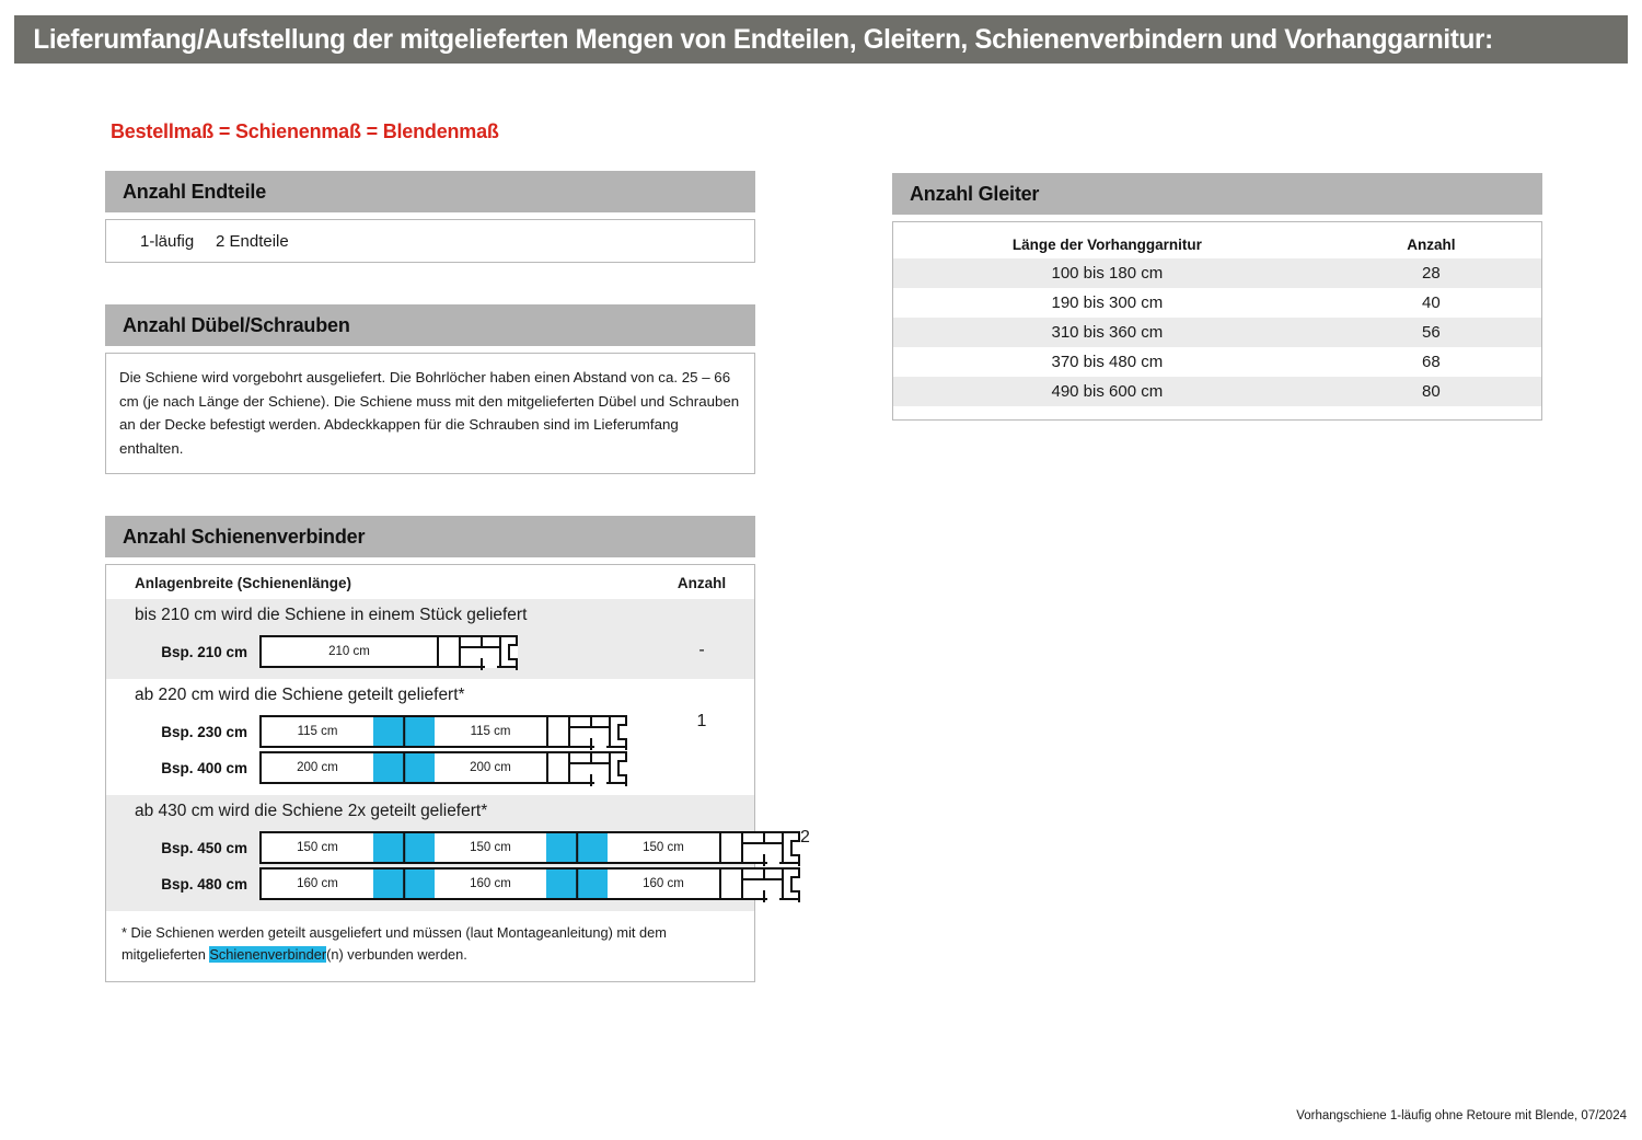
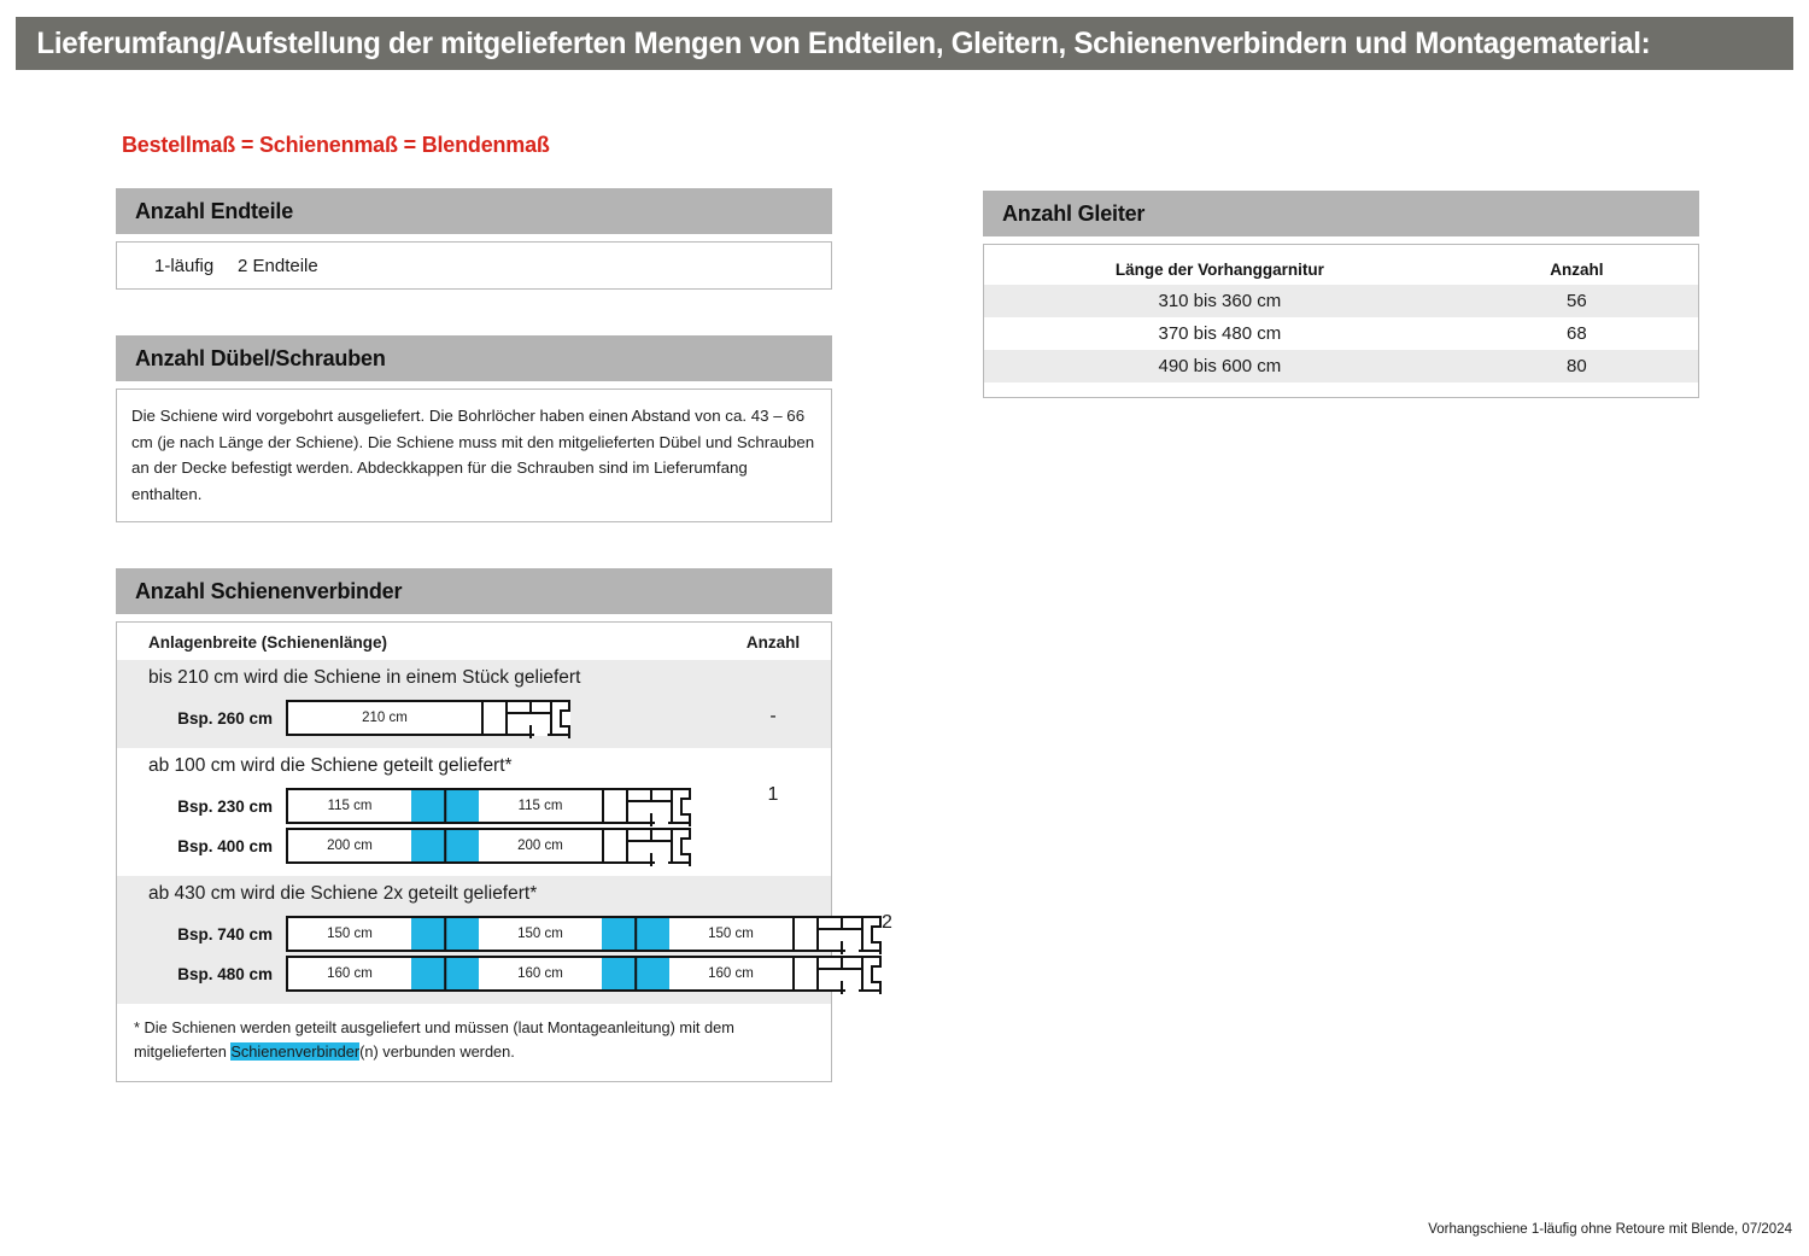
- Lieferumfang/Aufstellung der mitgelieferten Mengen von Endteilen, Gleitern, Schienenverbindern und Vorhanggarnitur:
+ Lieferumfang/Aufstellung der mitgelieferten Mengen von Endteilen, Gleitern, Schienenverbindern und Montagematerial:
  Bestellmaß = Schienenmaß = Blendenmaß
  Anzahl Endteile
  1-läufig
  2 Endteile
  Anzahl Dübel/Schrauben
- Die Schiene wird vorgebohrt ausgeliefert. Die Bohrlöcher haben einen Abstand von ca. 25 – 66 cm (je nach Länge der Schiene). Die Schiene muss mit den mitgelieferten Dübel und Schrauben an der Decke befestigt werden. Abdeckkappen für die Schrauben sind im Lieferumfang enthalten.
+ Die Schiene wird vorgebohrt ausgeliefert. Die Bohrlöcher haben einen Abstand von ca. 43 – 66 cm (je nach Länge der Schiene). Die Schiene muss mit den mitgelieferten Dübel und Schrauben an der Decke befestigt werden. Abdeckkappen für die Schrauben sind im Lieferumfang enthalten.
  Anzahl Schienenverbinder
  Anlagenbreite (Schienenlänge)
  Anzahl
  bis 210 cm wird die Schiene in einem Stück geliefert
- Bsp. 210 cm
+ Bsp. 260 cm
  210 cm
  -
- ab 220 cm wird die Schiene geteilt geliefert*
+ ab 100 cm wird die Schiene geteilt geliefert*
  Bsp. 230 cm
  115 cm
  115 cm
  Bsp. 400 cm
  200 cm
  200 cm
  1
  ab 430 cm wird die Schiene 2x geteilt geliefert*
- Bsp. 450 cm
+ Bsp. 740 cm
  150 cm
  150 cm
  150 cm
  Bsp. 480 cm
  160 cm
  160 cm
  160 cm
  2
  * Die Schienen werden geteilt ausgeliefert und müssen (laut Montageanleitung) mit dem mitgelieferten Schienenverbinder(n) verbunden werden.
  Anzahl Gleiter
  Länge der Vorhanggarnitur	Anzahl
- 100 bis 180 cm	28
- 190 bis 300 cm	40
  310 bis 360 cm	56
  370 bis 480 cm	68
  490 bis 600 cm	80
  Vorhangschiene 1-läufig ohne Retoure mit Blende, 07/2024
